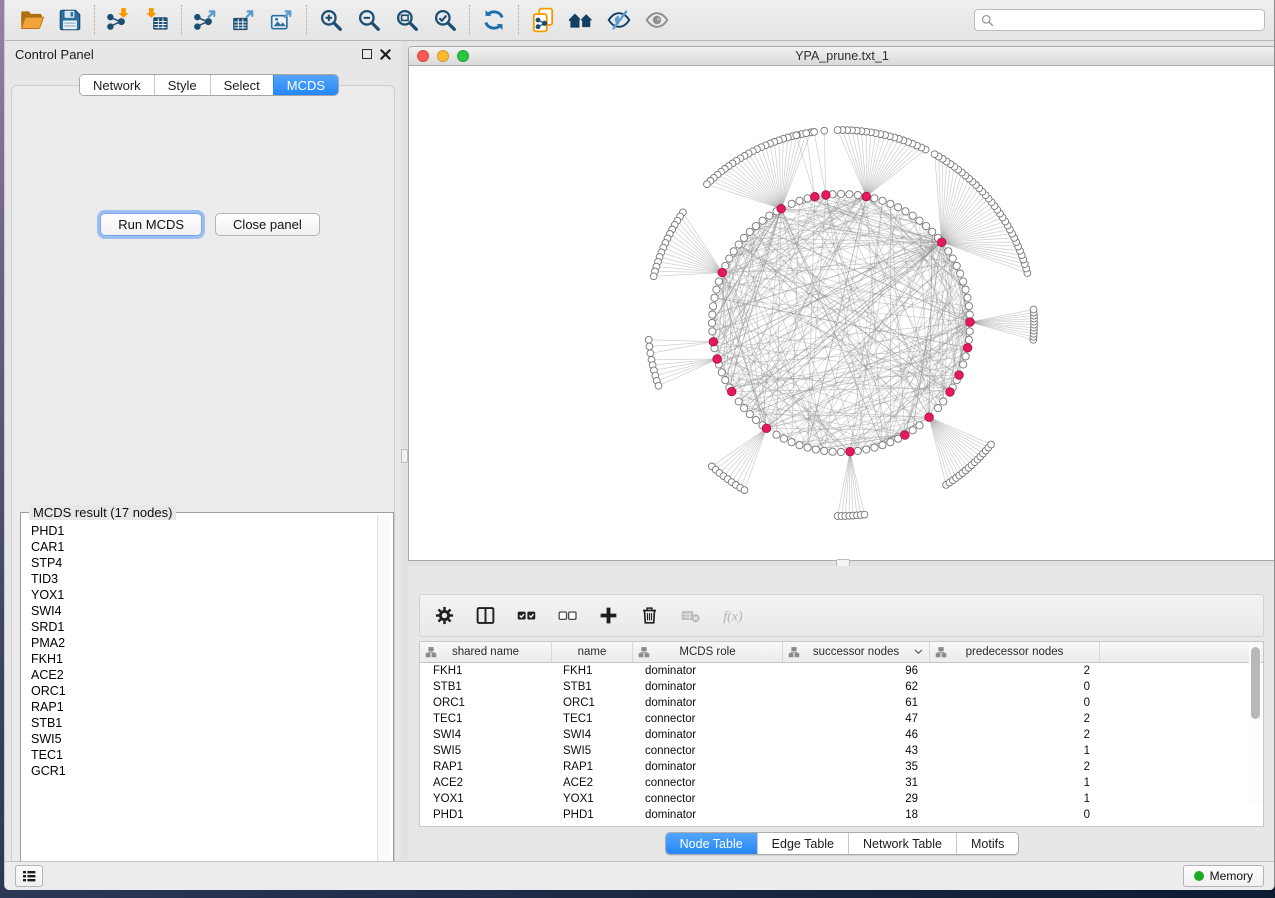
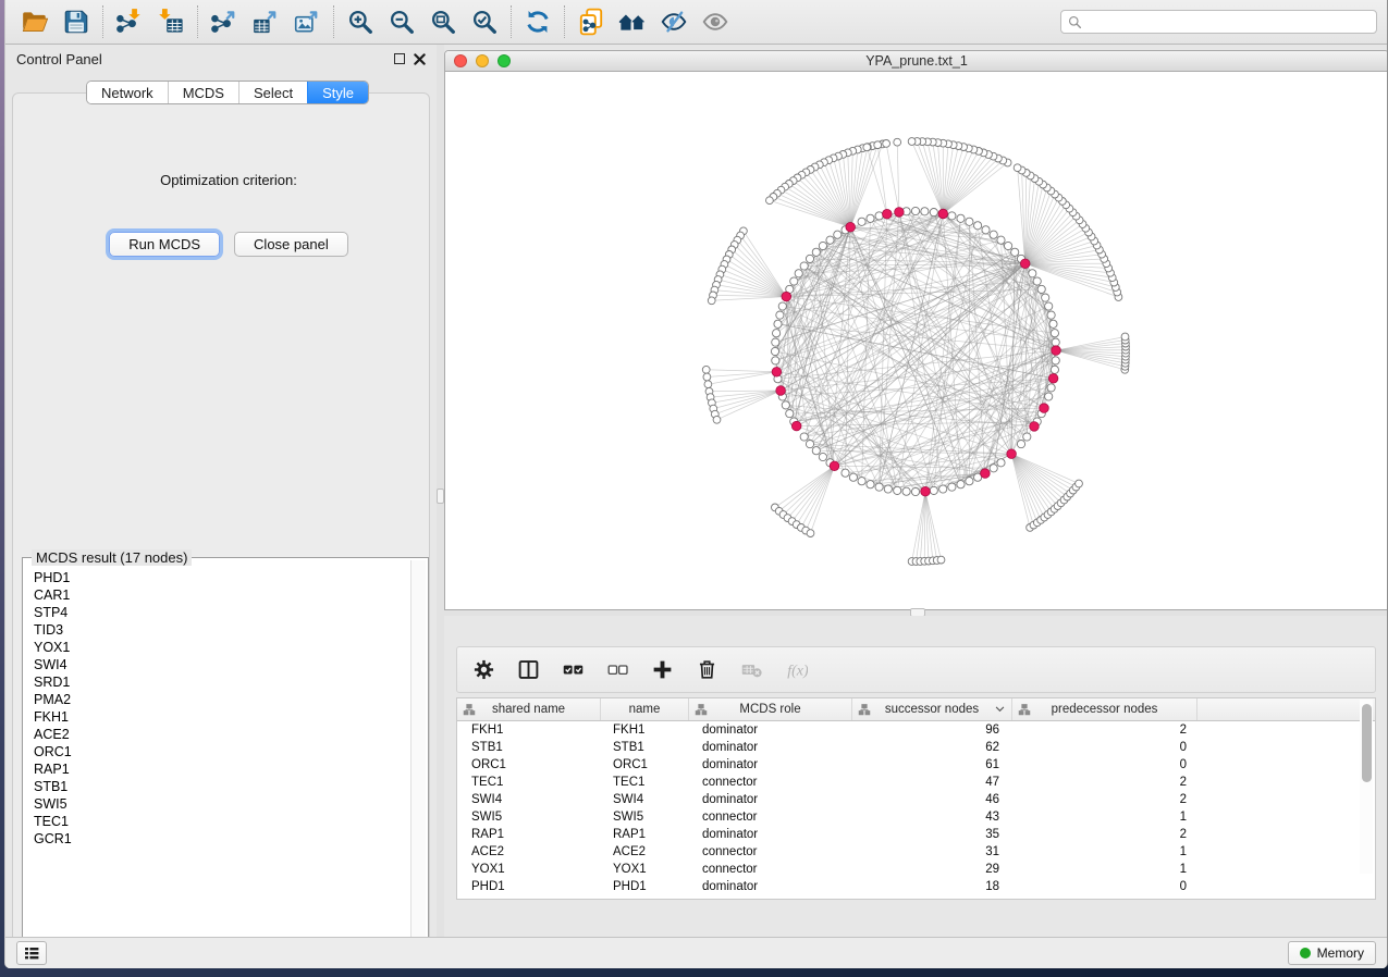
  Control Panel
  Network
- Style
+ MCDS
  Select
- MCDS
+ Style
+ Optimization criterion:
  Run MCDS
  Close panel
  MCDS result (17 nodes)
  PHD1
  CAR1
  STP4
  TID3
  YOX1
  SWI4
  SRD1
  PMA2
  FKH1
  ACE2
  ORC1
  RAP1
  STB1
  SWI5
  TEC1
  GCR1
  YPA_prune.txt_1
  f(x)
  shared name
  name
  MCDS role
  successor nodes
  predecessor nodes
  FKH1
  FKH1
  dominator
  96
  2
  STB1
  STB1
  dominator
  62
  0
  ORC1
  ORC1
  dominator
  61
  0
  TEC1
  TEC1
  connector
  47
  2
  SWI4
  SWI4
  dominator
  46
  2
  SWI5
  SWI5
  connector
  43
  1
  RAP1
  RAP1
  dominator
  35
  2
  ACE2
  ACE2
  connector
  31
  1
  YOX1
  YOX1
  connector
  29
  1
  PHD1
  PHD1
  dominator
  18
  0
- Node Table
- Edge Table
- Network Table
- Motifs
  Memory
